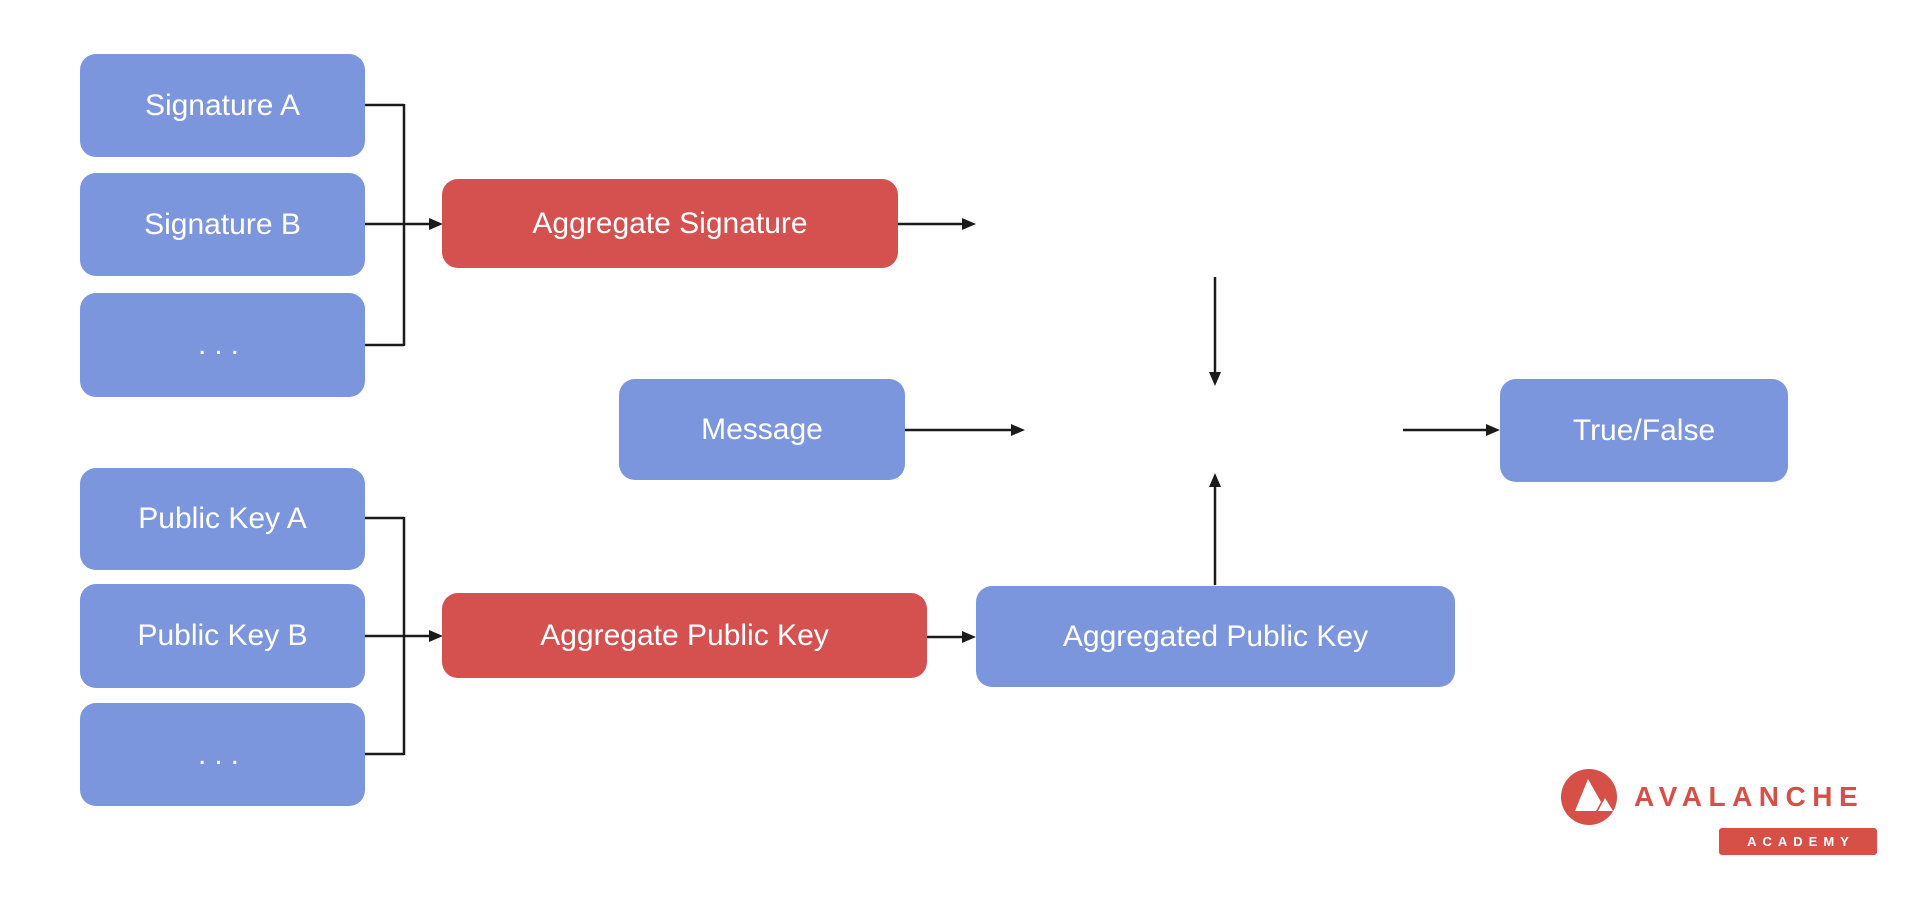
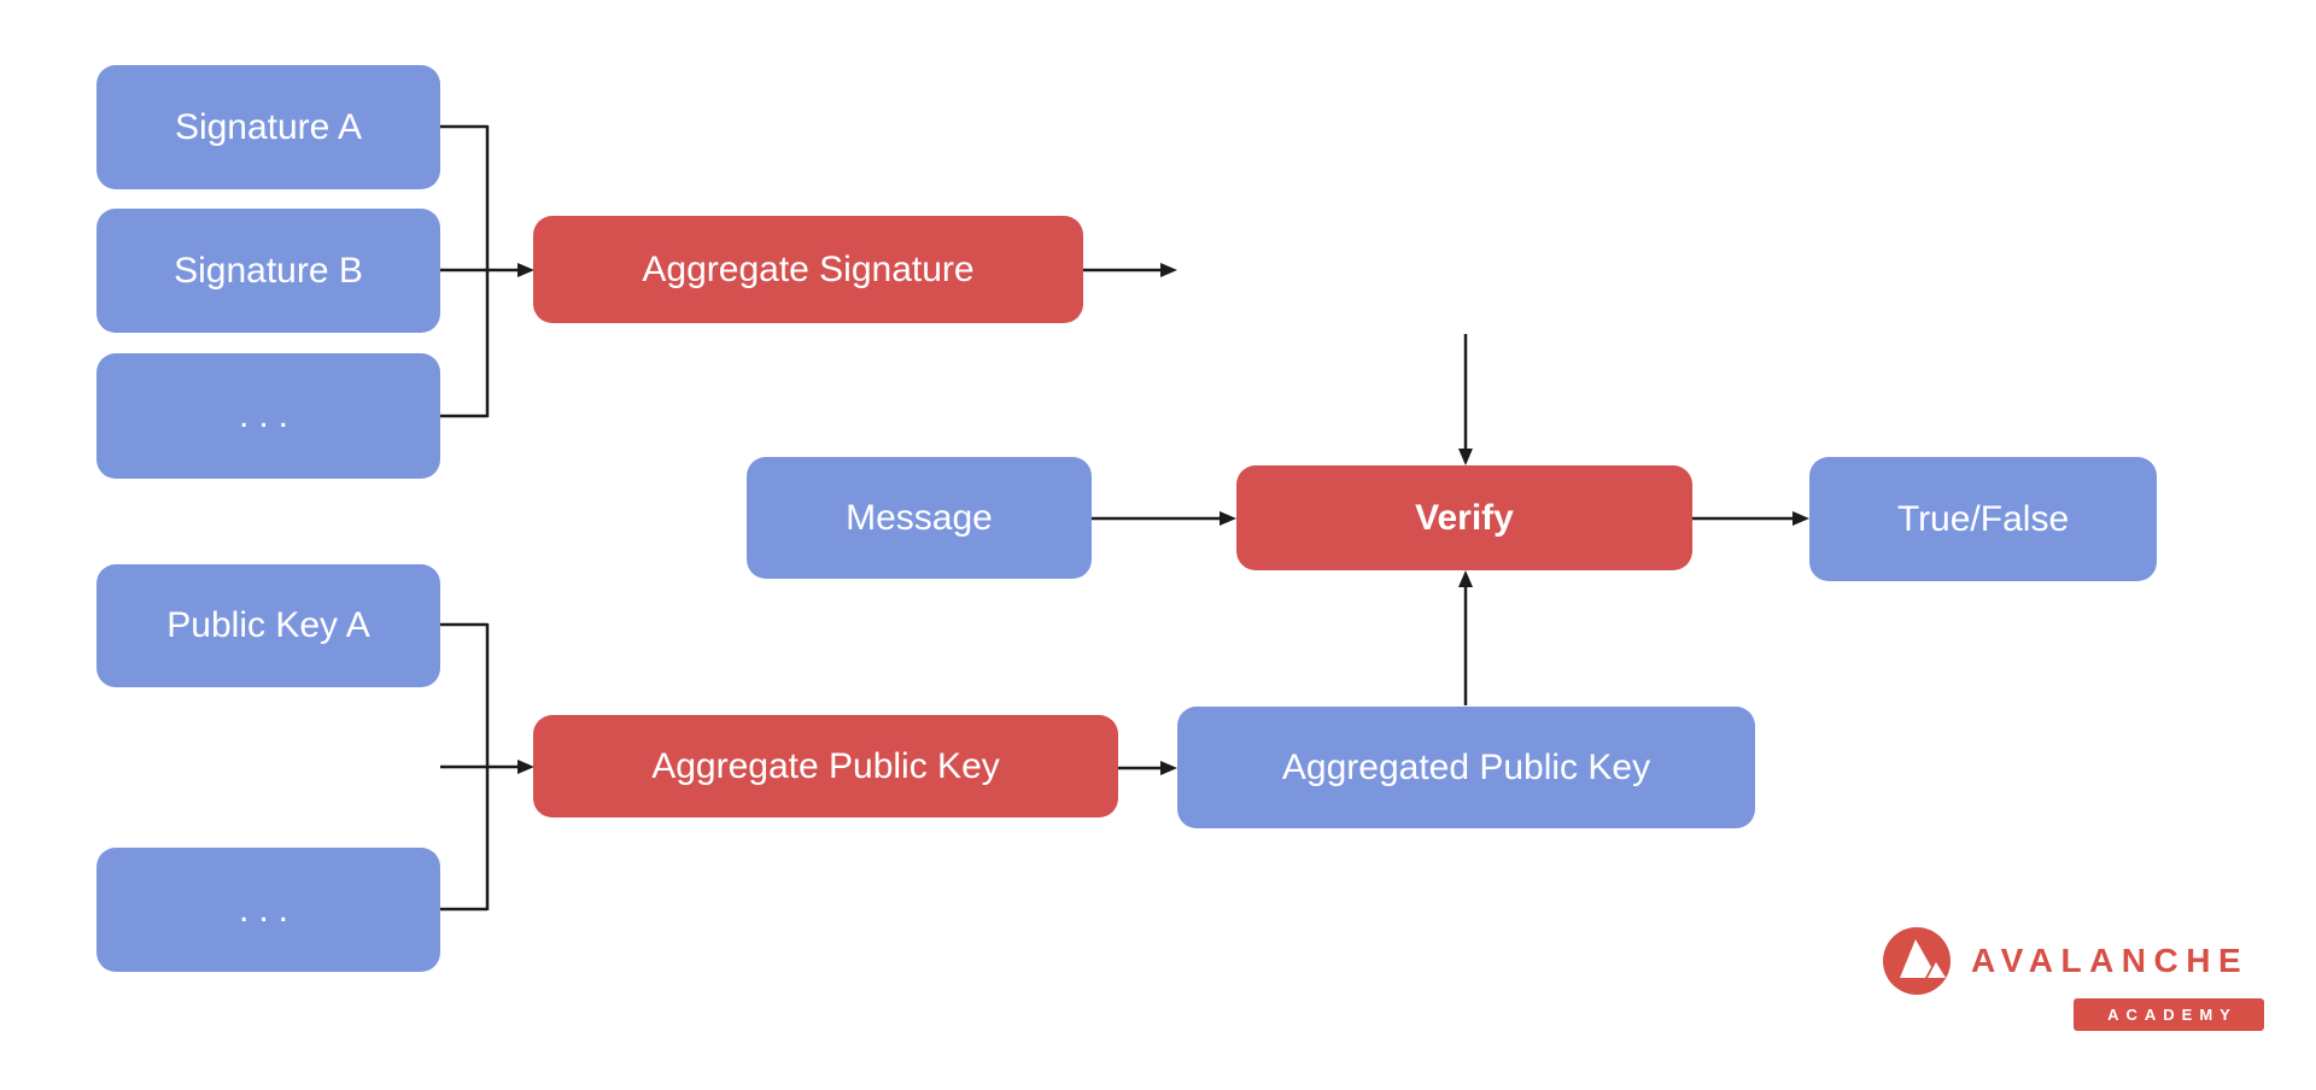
  Signature A
  Signature B
  ...
  Aggregate Signature
  Message
+ Verify
  True/False
  Public Key A
- Public Key B
  ...
  Aggregate Public Key
  Aggregated Public Key
  AVALANCHE
  ACADEMY
